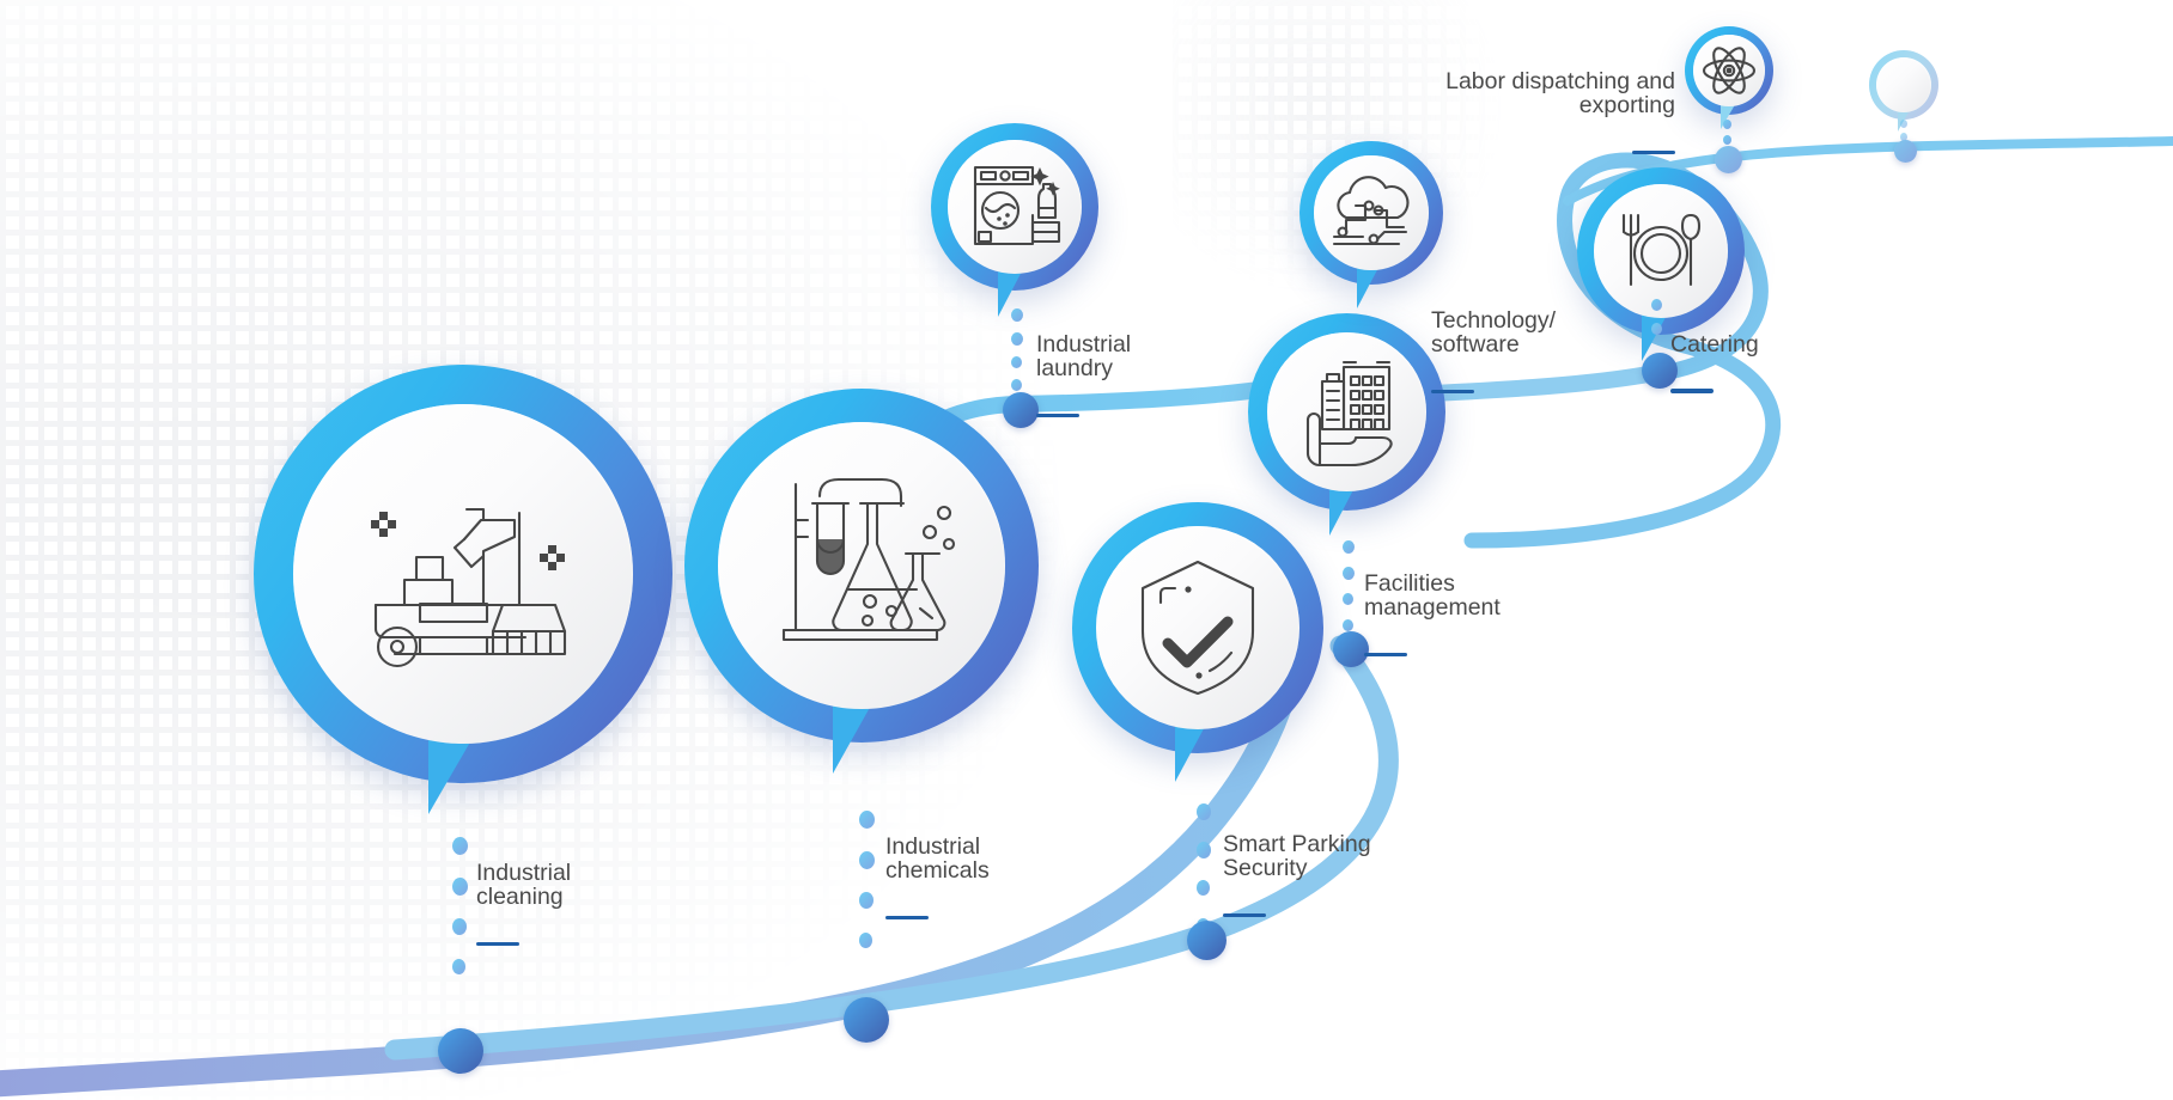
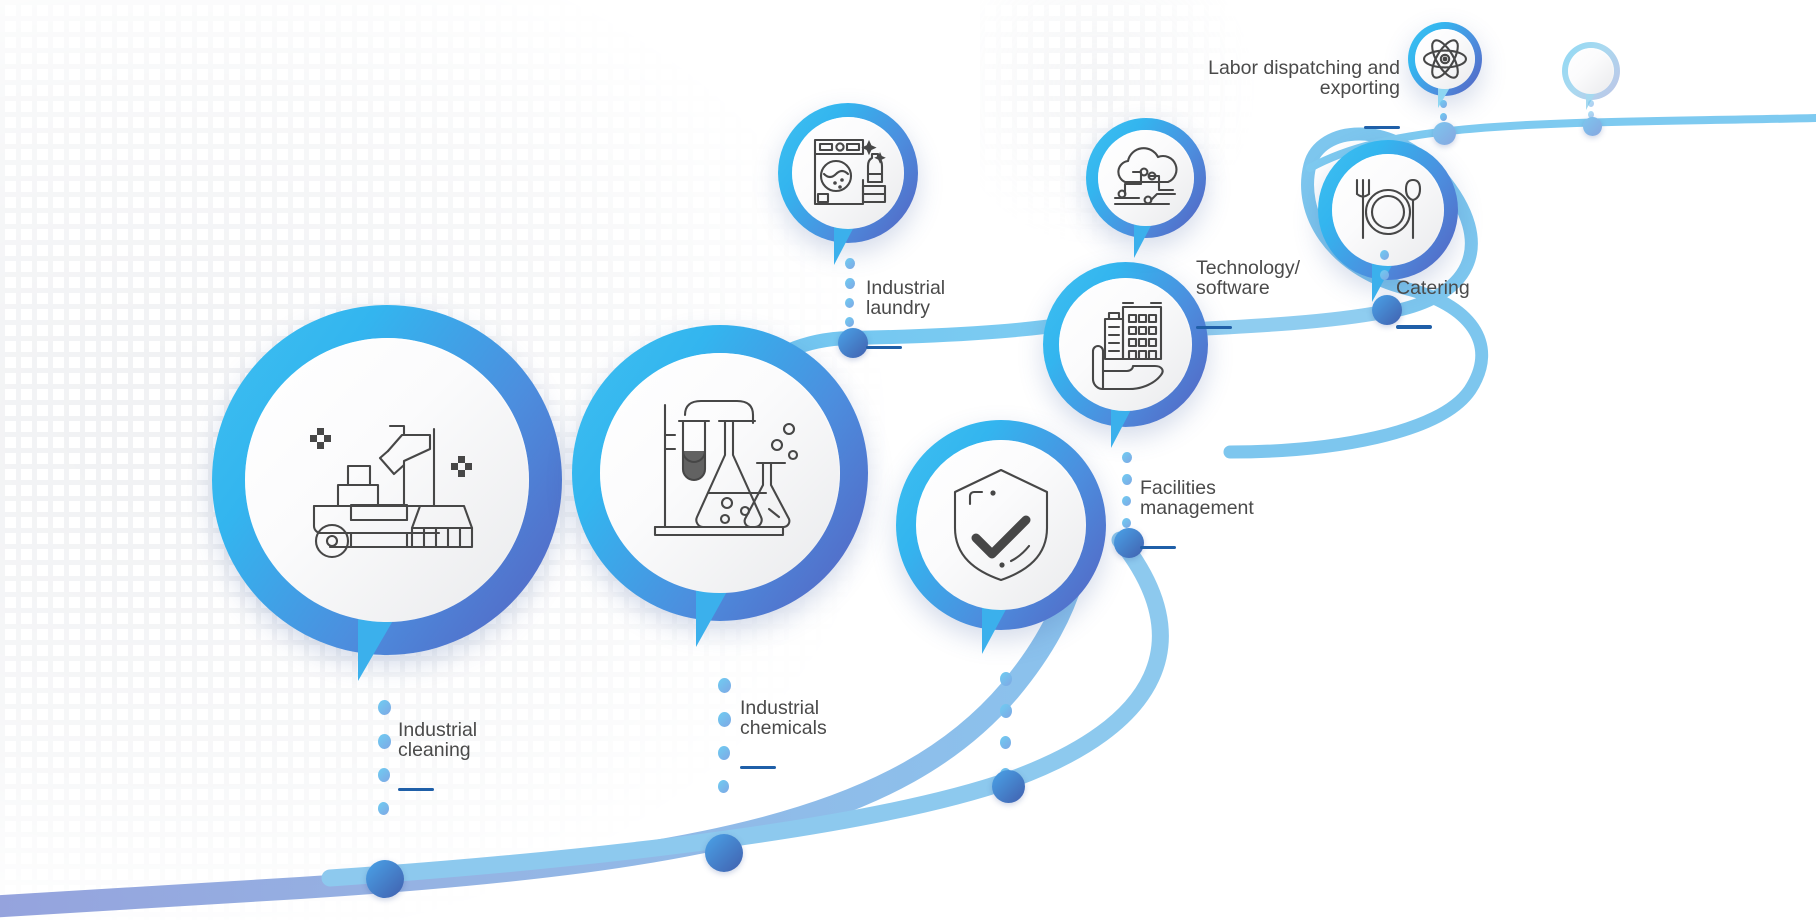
  Industrial
  cleaning
  Industrial
  chemicals
- Smart Parking
- Security
  Industrial
  laundry
  Facilities
  management
  Technology/
  software
  Catering
  Labor dispatching and
  exporting
